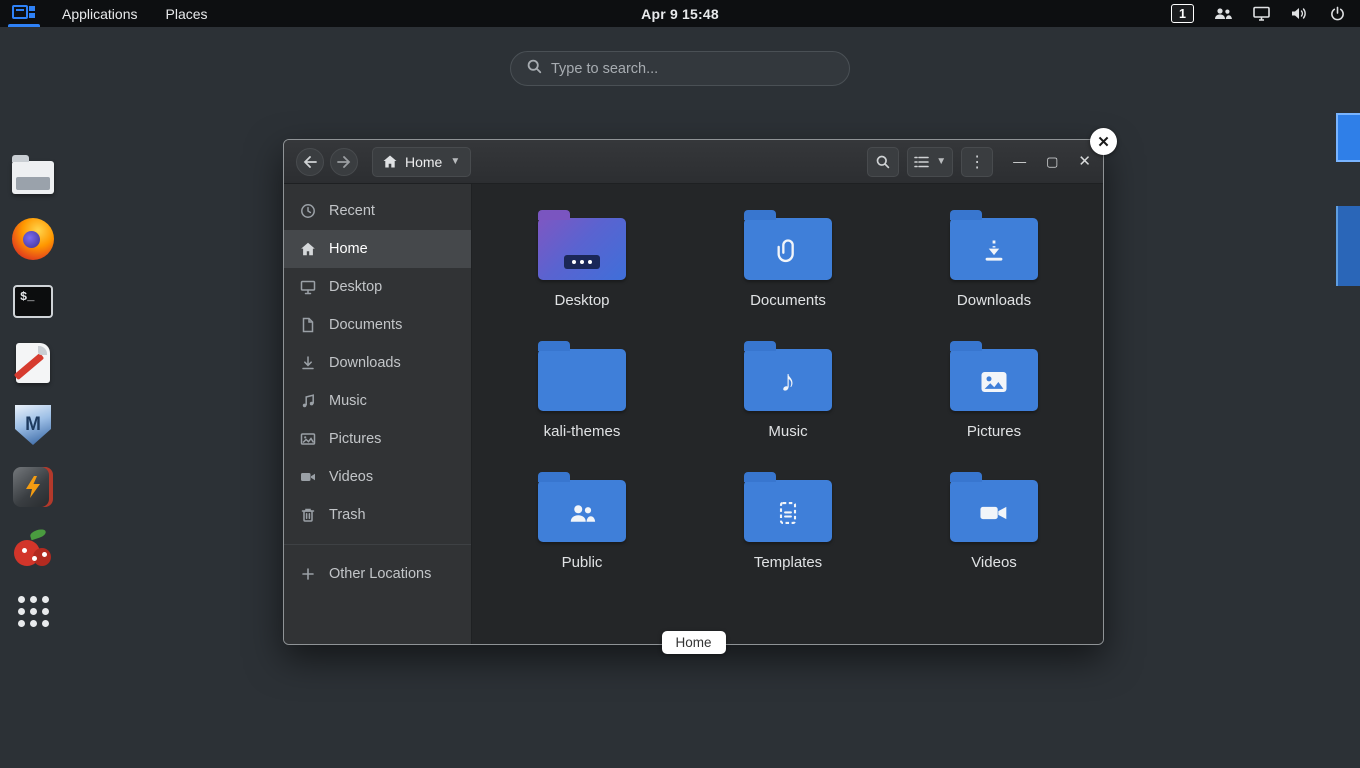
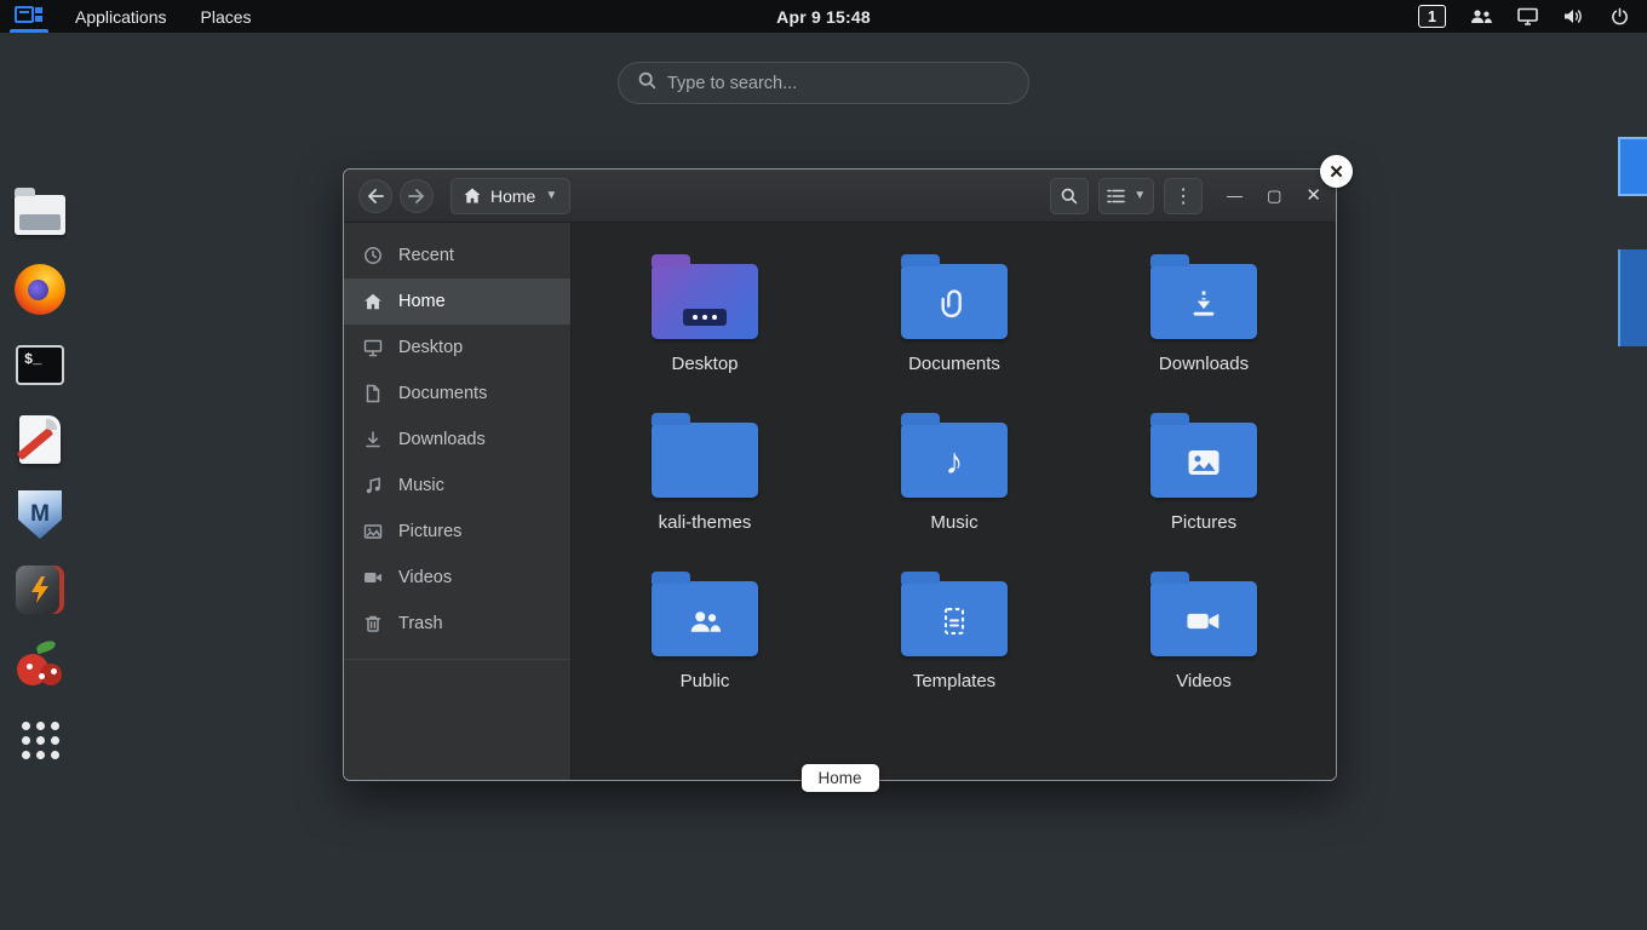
  Applications
  Places
  Apr 9 15:48
  1
  Type to search...
  $_
  M
  Home
  ▼
  ▼
  ⋮
  —
  ▢
  ✕
  Recent
  Home
  Desktop
  Documents
  Downloads
  Music
  Pictures
  Videos
  Trash
- Other Locations
  Desktop
  Documents
  Downloads
  kali-themes
  ♪
  Music
  Pictures
  Public
  Templates
  Videos
  Home
  ✕
